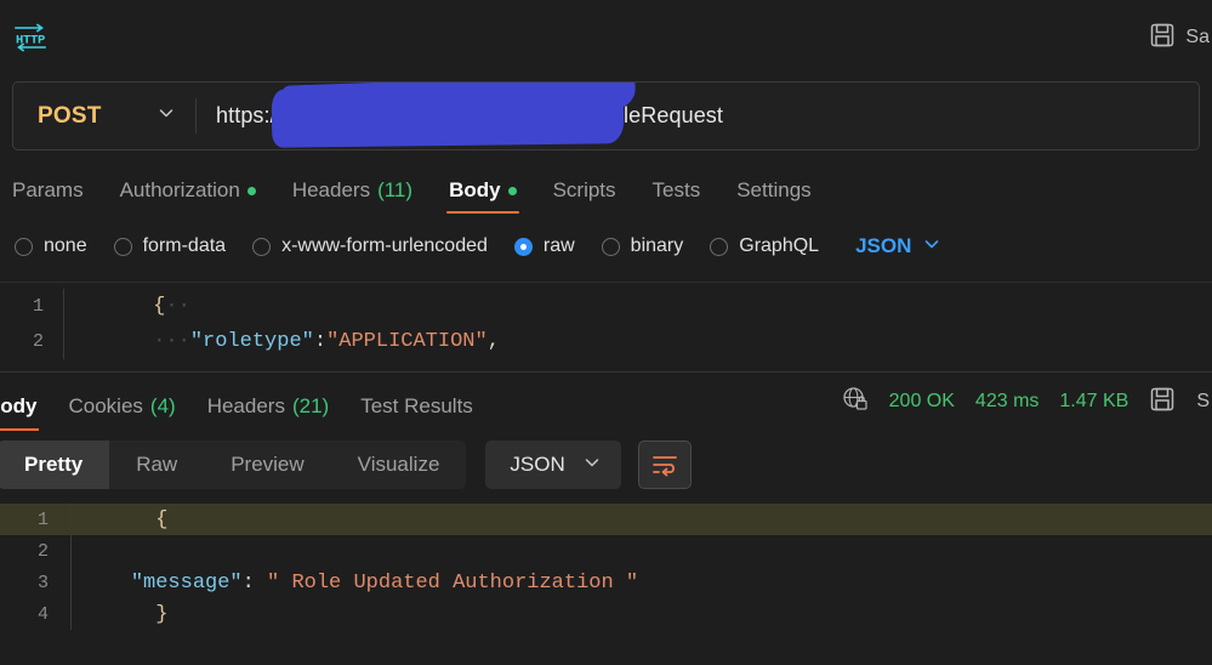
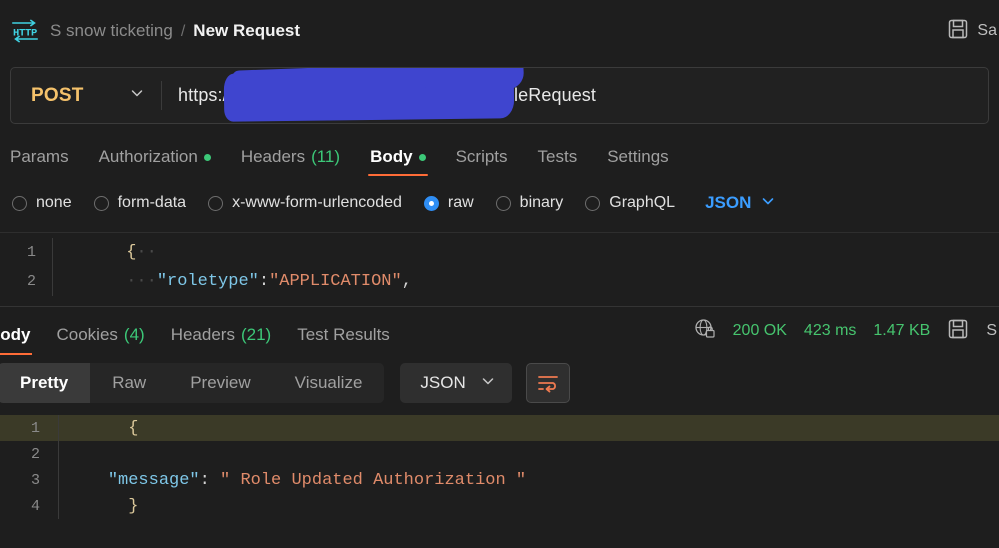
  HTTP
+ S snow ticketing
+ /
+ New Request
  Sa
  POST
  https:
  Params
  Authorization
  Headers
  (11)
  Body
  Scripts
  Tests
  Settings
  none
  form-data
  x-www-form-urlencoded
  raw
  binary
  GraphQL
  JSON
  1
  {··
  2
  ···"roletype":"APPLICATION",
  ody
  Cookies
  (4)
  Headers
  (21)
  Test Results
  200 OK
  423 ms
  1.47 KB
  S
  Pretty
  Raw
  Preview
  Visualize
  JSON
  1
  {
  2
  3
  "message": " Role Updated Authorization "
  4
  }
